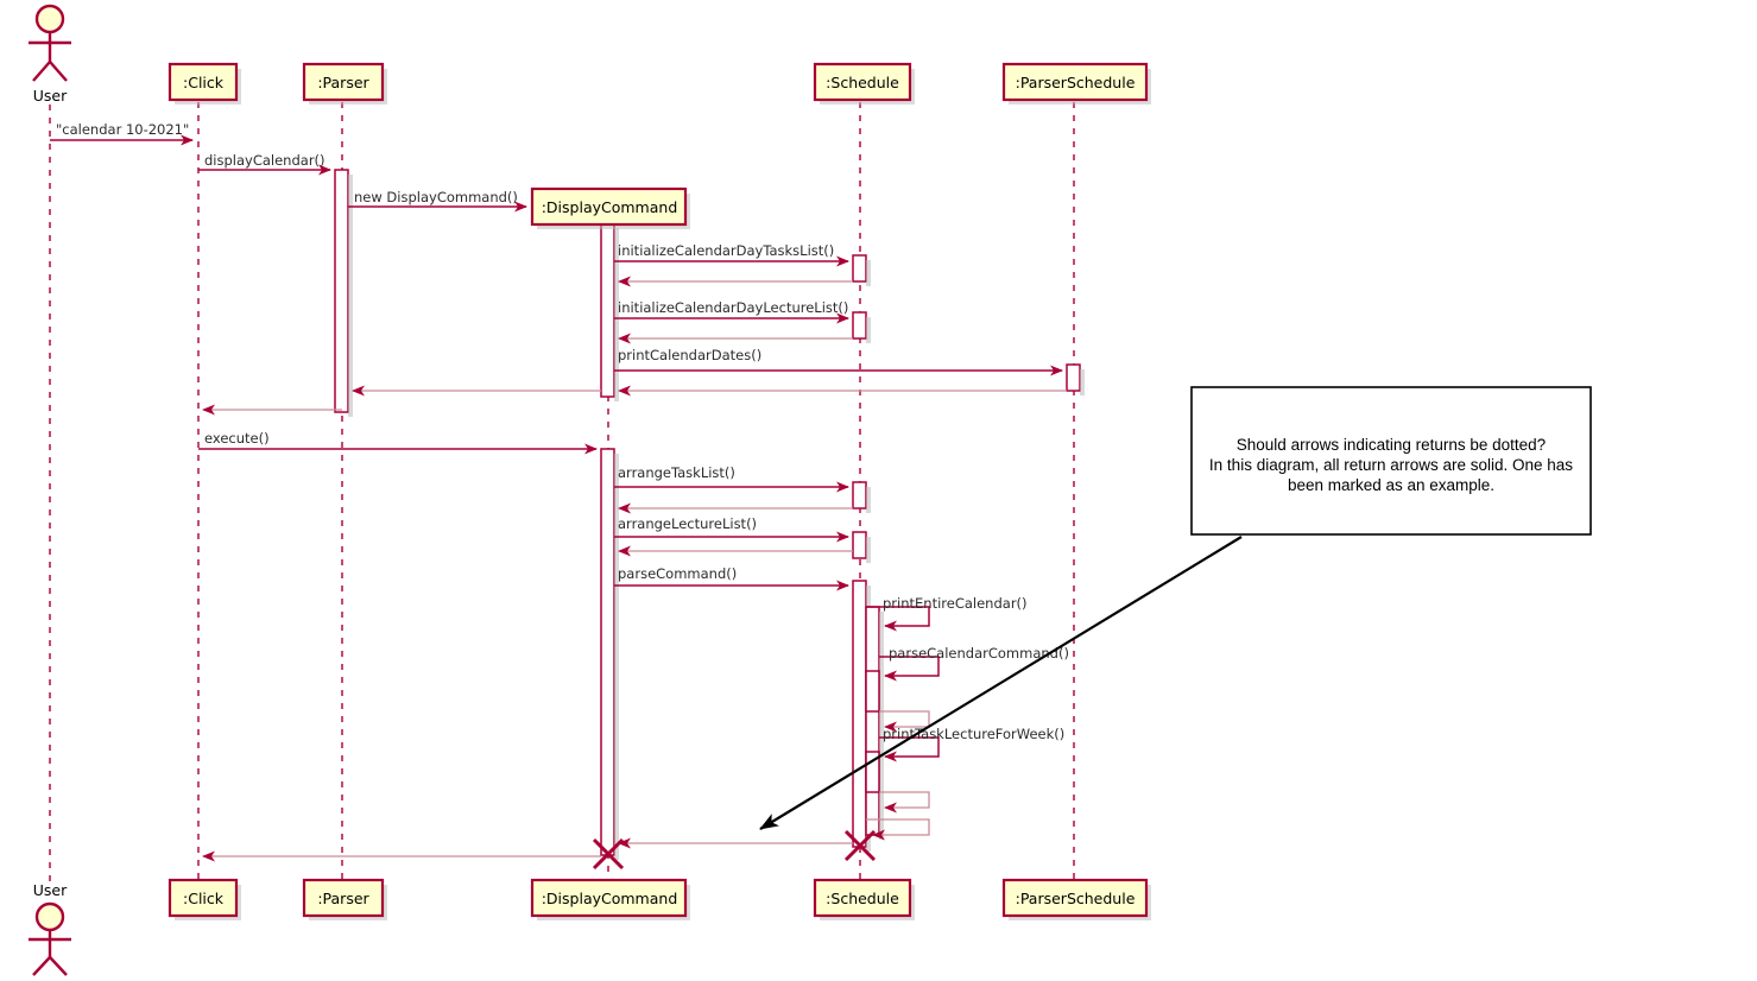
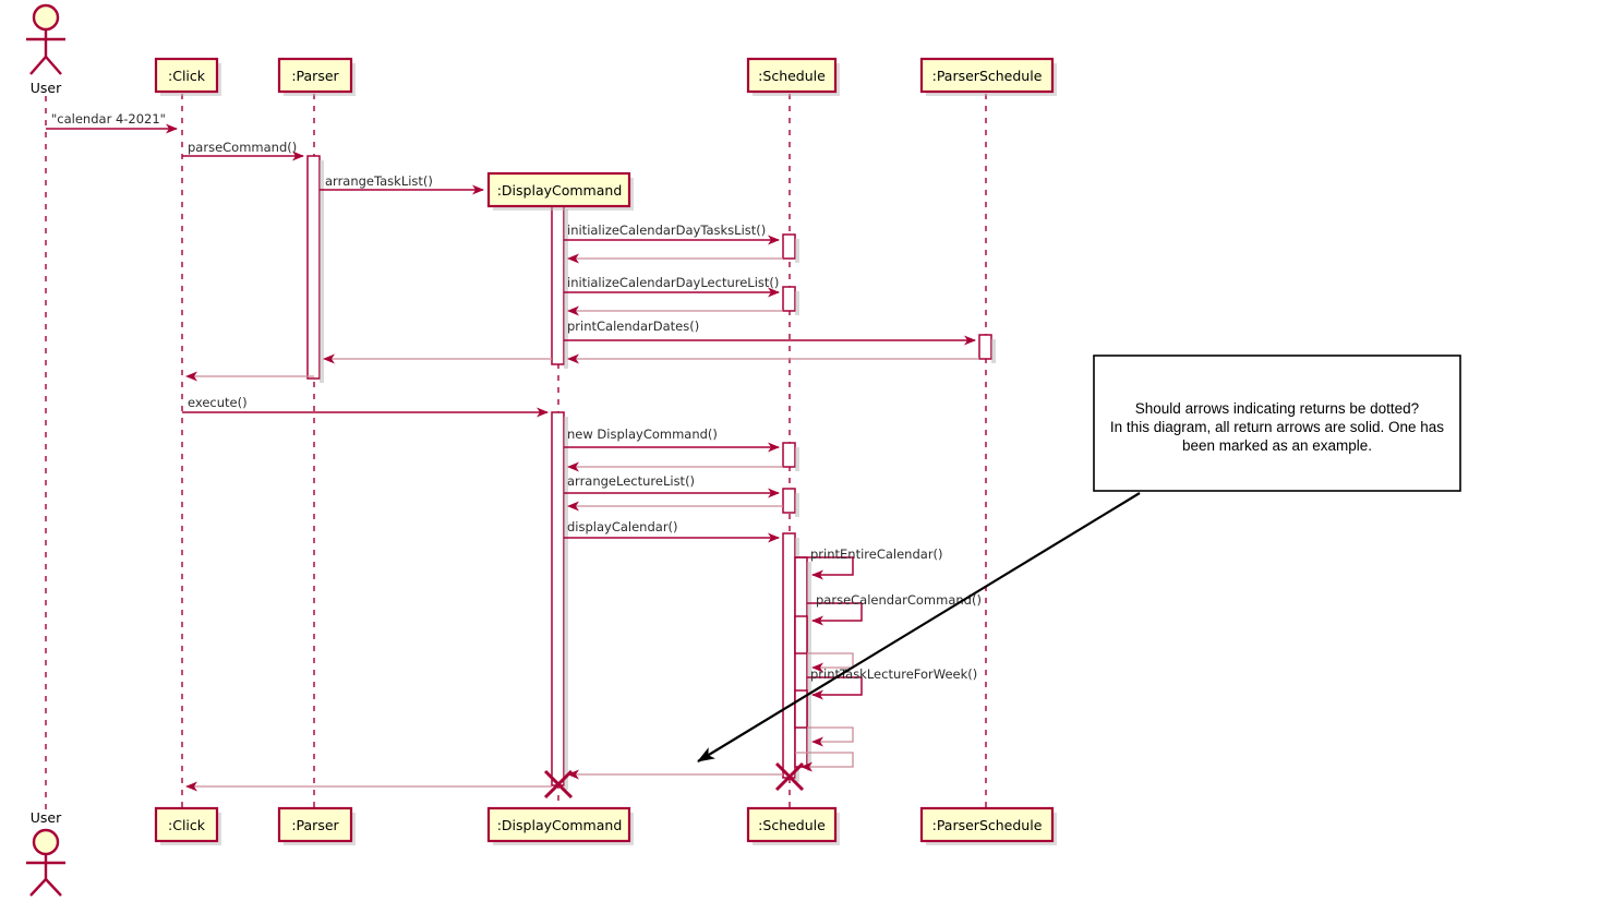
- "calendar 10-2021"
+ "calendar 4-2021"
- displayCalendar()
+ parseCommand()
- new DisplayCommand()
+ arrangeTaskList()
  initializeCalendarDayTasksList()
  initializeCalendarDayLectureList()
  printCalendarDates()
  execute()
- arrangeTaskList()
+ new DisplayCommand()
  arrangeLectureList()
- parseCommand()
+ displayCalendar()
  printEntireCalendar()
  parseCalendarCommand()
  printaskLectureForWeek()
  :Click
  :Parser
  :Schedule
  :ParserSchedule
  :DisplayCommand
  :Click
  :Parser
  :DisplayCommand
  :Schedule
  :ParserSchedule
  User
  User
  Should arrows indicating returns be dotted?
  In this diagram, all return arrows are solid. One has
  been marked as an example.
